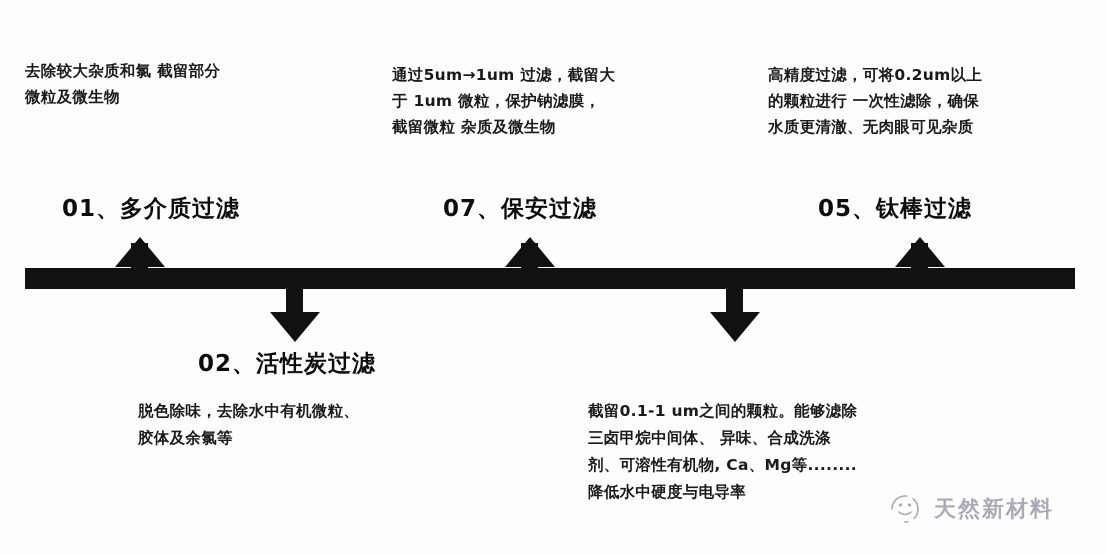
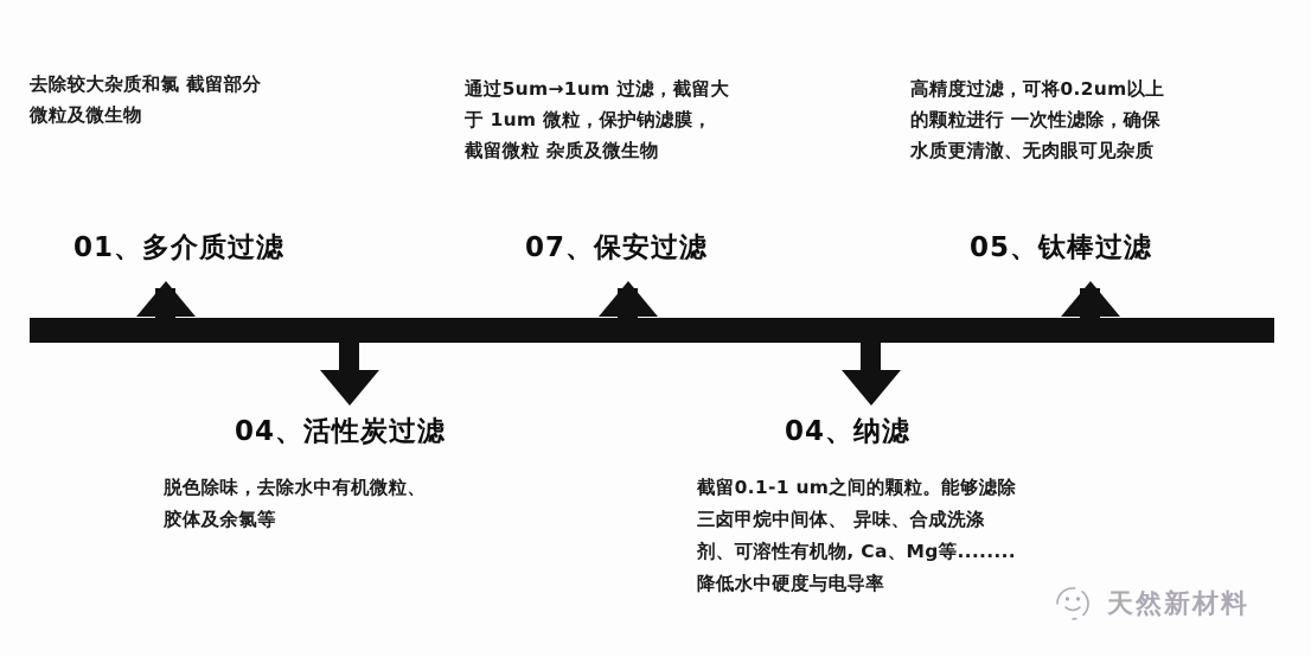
  去除较大杂质和氯 截留部分
  微粒及微生物
  通过5um→1um 过滤，截留大
  于 1um 微粒，保护钠滤膜，
  截留微粒 杂质及微生物
  高精度过滤，可将0.2um以上
  的颗粒进行 一次性滤除，确保
  水质更清澈、无肉眼可见杂质
  01、多介质过滤
  07、保安过滤
  05、钛棒过滤
- 02、活性炭过滤
+ 04、活性炭过滤
+ 04、纳滤
  脱色除味，去除水中有机微粒、
  胶体及余氯等
  截留0.1-1 um之间的颗粒。能够滤除
  三卤甲烷中间体、 异味、合成洗涤
  剂、可溶性有机物, Ca、Mg等........
  降低水中硬度与电导率
  天然新材料
